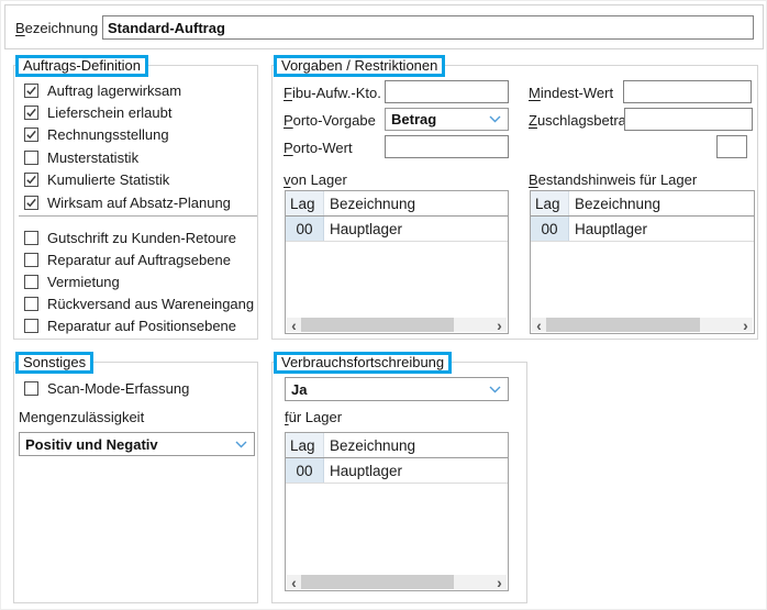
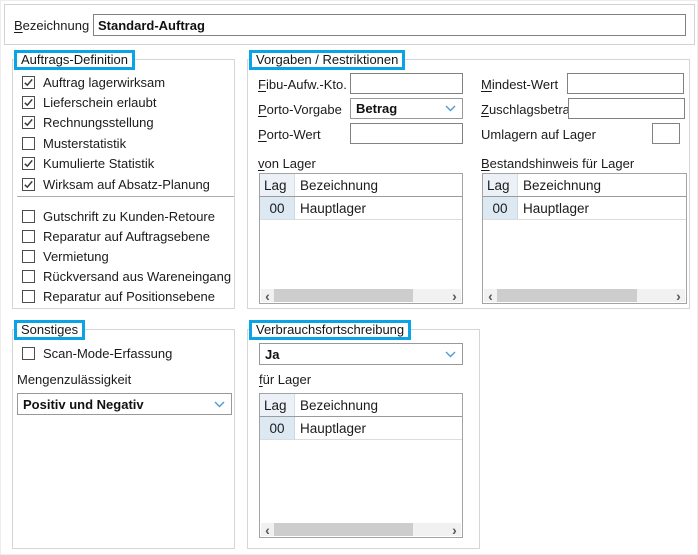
  Bezeichnung
  Standard-Auftrag
  Auftrags-Definition
  Auftrag lagerwirksam
  Lieferschein erlaubt
  Rechnungsstellung
  Musterstatistik
  Kumulierte Statistik
  Wirksam auf Absatz-Planung
  Gutschrift zu Kunden-Retoure
  Reparatur auf Auftragsebene
  Vermietung
  Rückversand aus Wareneingang
  Reparatur auf Positionsebene
  Vorgaben / Restriktionen
  Fibu-Aufw.-Kto.
  Porto-Vorgabe
  Betrag
  Porto-Wert
  Mindest-Wert
  Zuschlagsbetra
+ Umlagern auf Lager
  von Lager
  Lag
  Bezeichnung
  00
  Hauptlager
  ‹
  ›
  Bestandshinweis für Lager
  Lag
  Bezeichnung
  00
  Hauptlager
  ‹
  ›
  Sonstiges
  Scan-Mode-Erfassung
  Mengenzulässigkeit
  Positiv und Negativ
  Verbrauchsfortschreibung
  Ja
  für Lager
  Lag
  Bezeichnung
  00
  Hauptlager
  ‹
  ›
